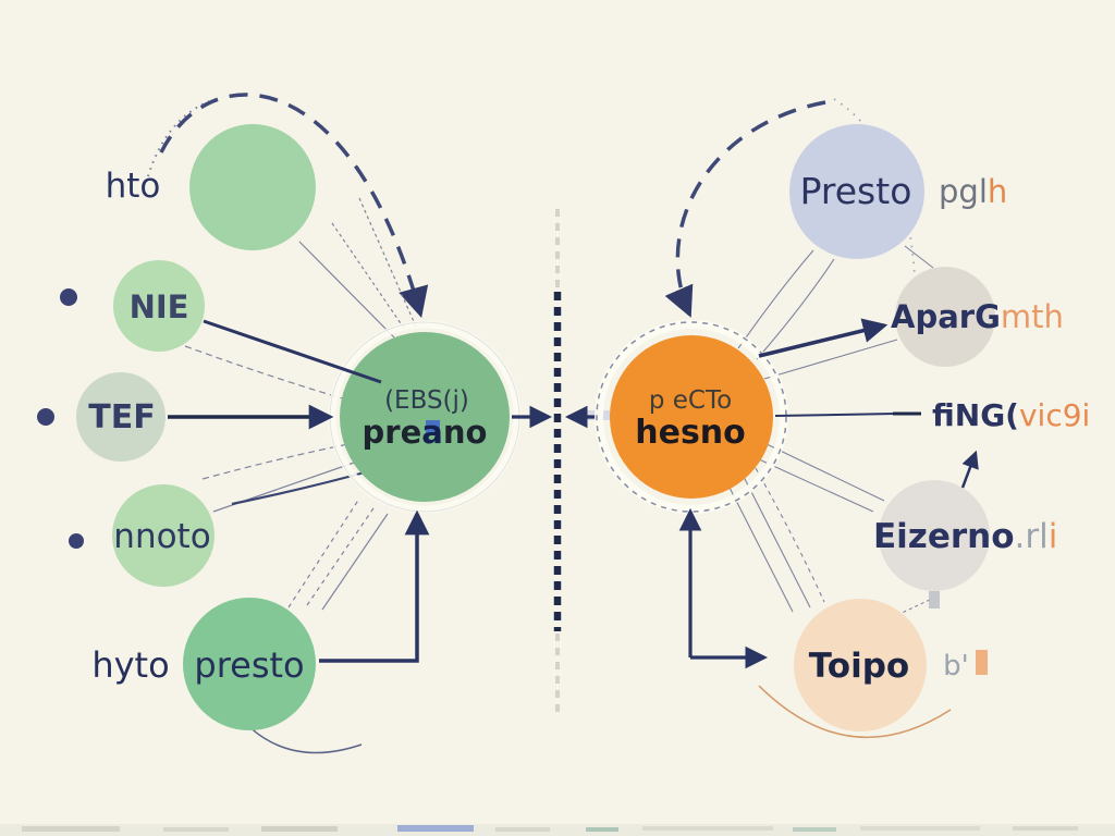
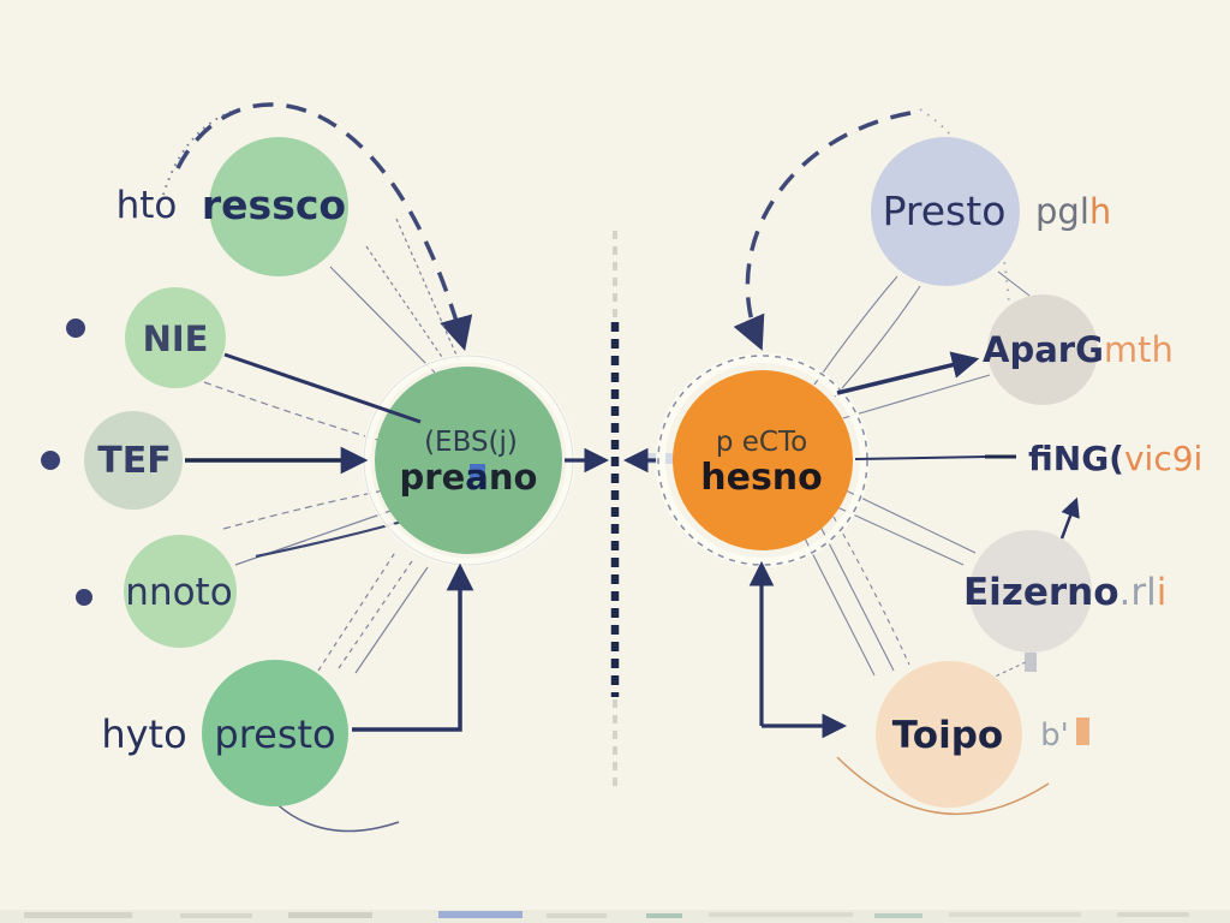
  hto
+ ressco
  NIE
  TEF
  nnoto
  hyto
  presto
  (EBS(j)
  preano
  p eCTo
  hesno
  Presto
  pglh
  AparGmth
  fiNG(vic9i
  Eizerno.rli
  Toipo
  b'
